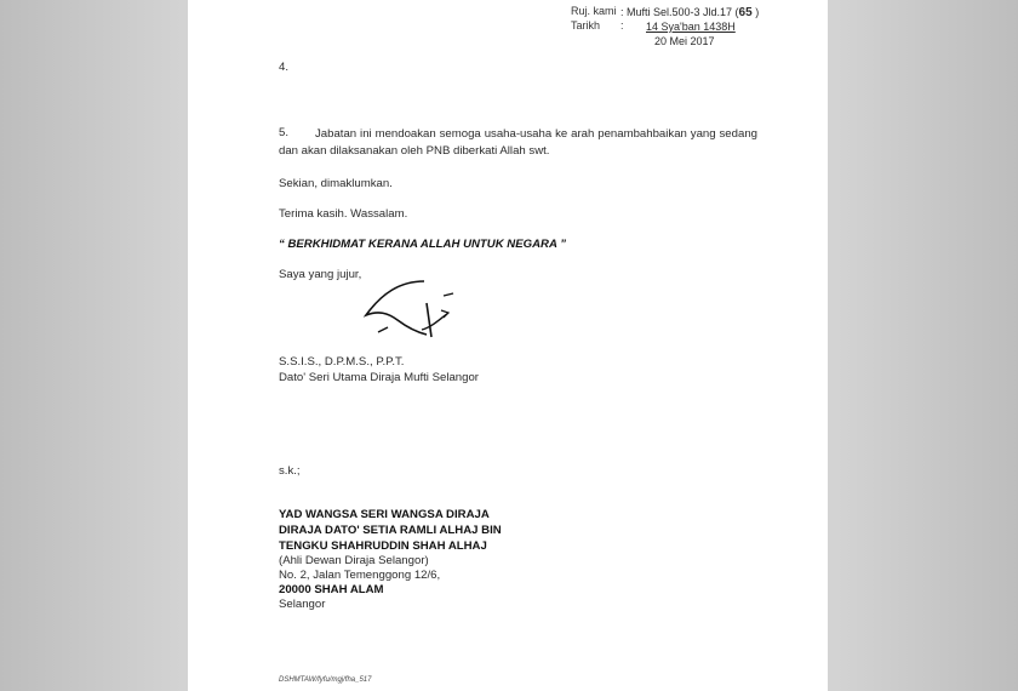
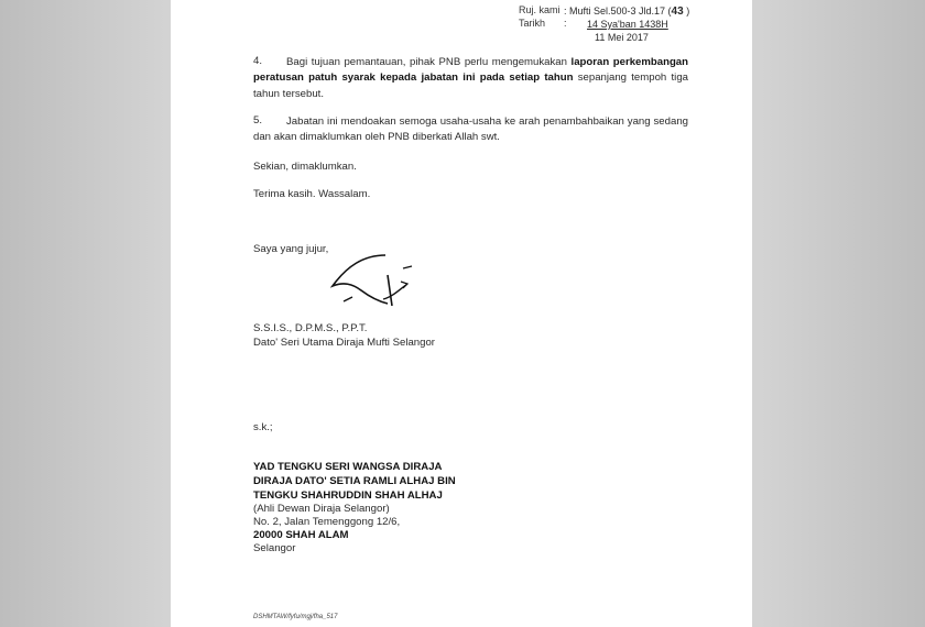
  Ruj. kami
- : Mufti Sel.500-3 Jld.17 (65 )
+ : Mufti Sel.500-3 Jld.17 (43 )
  Tarikh
  :
  14 Sya'ban 1438H
- 20 Mei 2017
+ 11 Mei 2017
  4.
+ Bagi tujuan pemantauan, pihak PNB perlu mengemukakan laporan perkembangan peratusan patuh syarak kepada jabatan ini pada setiap tahun sepanjang tempoh tiga tahun tersebut.
  5.
- Jabatan ini mendoakan semoga usaha-usaha ke arah penambahbaikan yang sedang dan akan dilaksanakan oleh PNB diberkati Allah swt.
+ Jabatan ini mendoakan semoga usaha-usaha ke arah penambahbaikan yang sedang dan akan dimaklumkan oleh PNB diberkati Allah swt.
  Sekian, dimaklumkan.
  Terima kasih. Wassalam.
- “ BERKHIDMAT KERANA ALLAH UNTUK NEGARA ”
  Saya yang jujur,
  S.S.I.S., D.P.M.S., P.P.T.
  Dato' Seri Utama Diraja Mufti Selangor
  s.k.;
- YAD WANGSA SERI WANGSA DIRAJA
+ YAD TENGKU SERI WANGSA DIRAJA
  DIRAJA DATO' SETIA RAMLI ALHAJ BIN
  TENGKU SHAHRUDDIN SHAH ALHAJ
  (Ahli Dewan Diraja Selangor)
  No. 2, Jalan Temenggong 12/6,
  20000 SHAH ALAM
  Selangor
